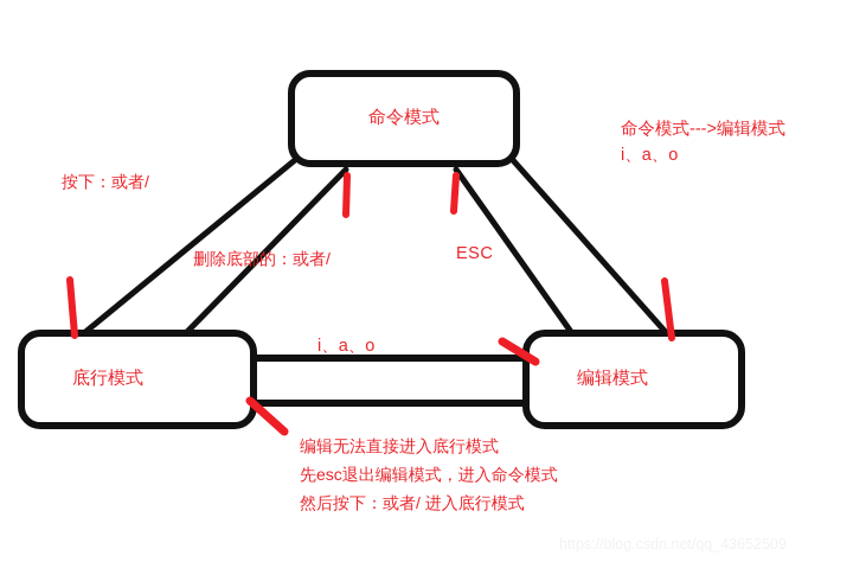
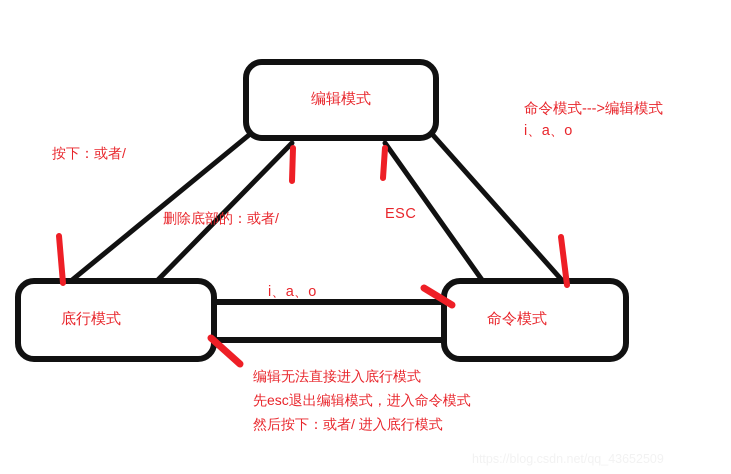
- 命令模式
+ 编辑模式
  底行模式
- 编辑模式
+ 命令模式
  按下：或者/
  删除底部的：或者/
  ESC
  命令模式--->编辑模式
  i、a、o
  i、a、o
  编辑无法直接进入底行模式
  先esc退出编辑模式，进入命令模式
  然后按下：或者/ 进入底行模式
